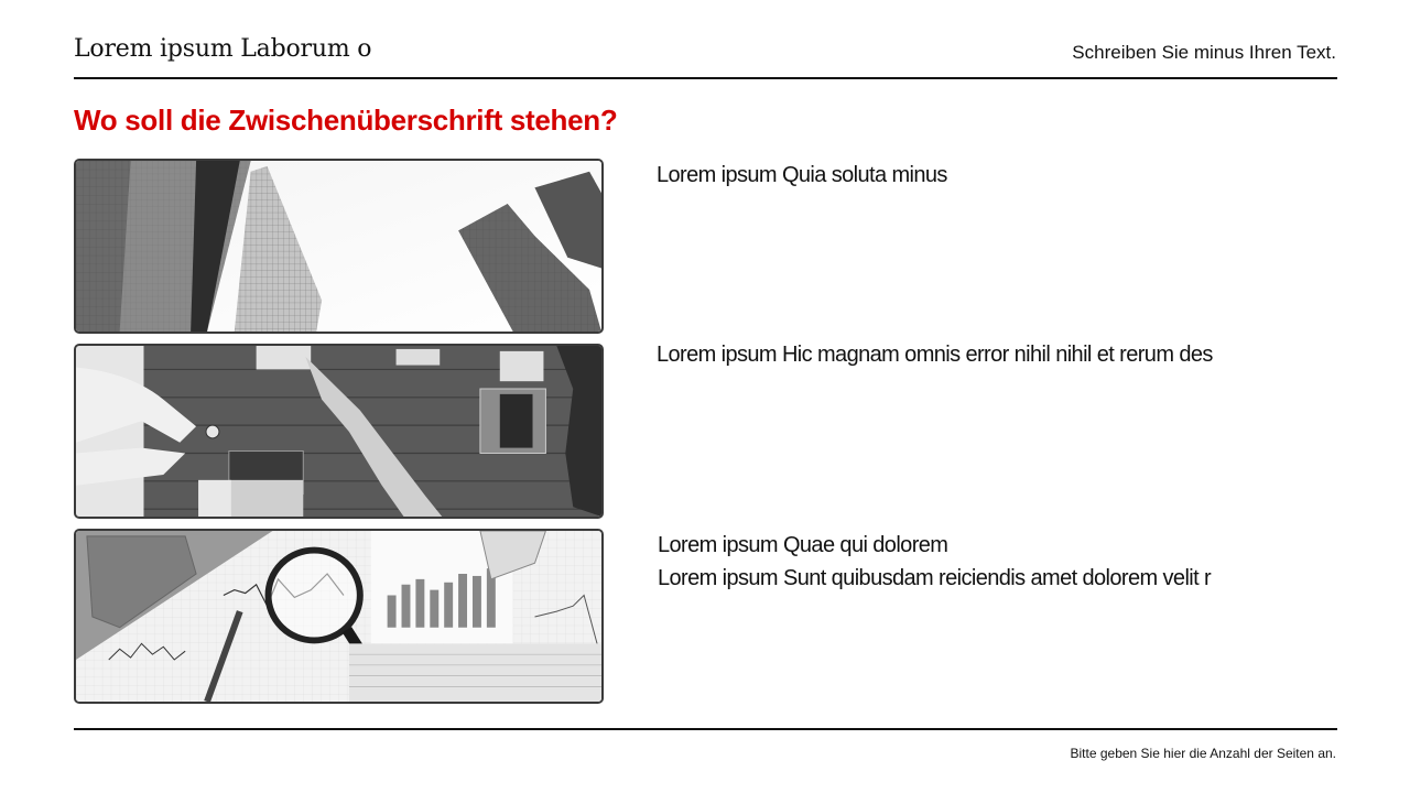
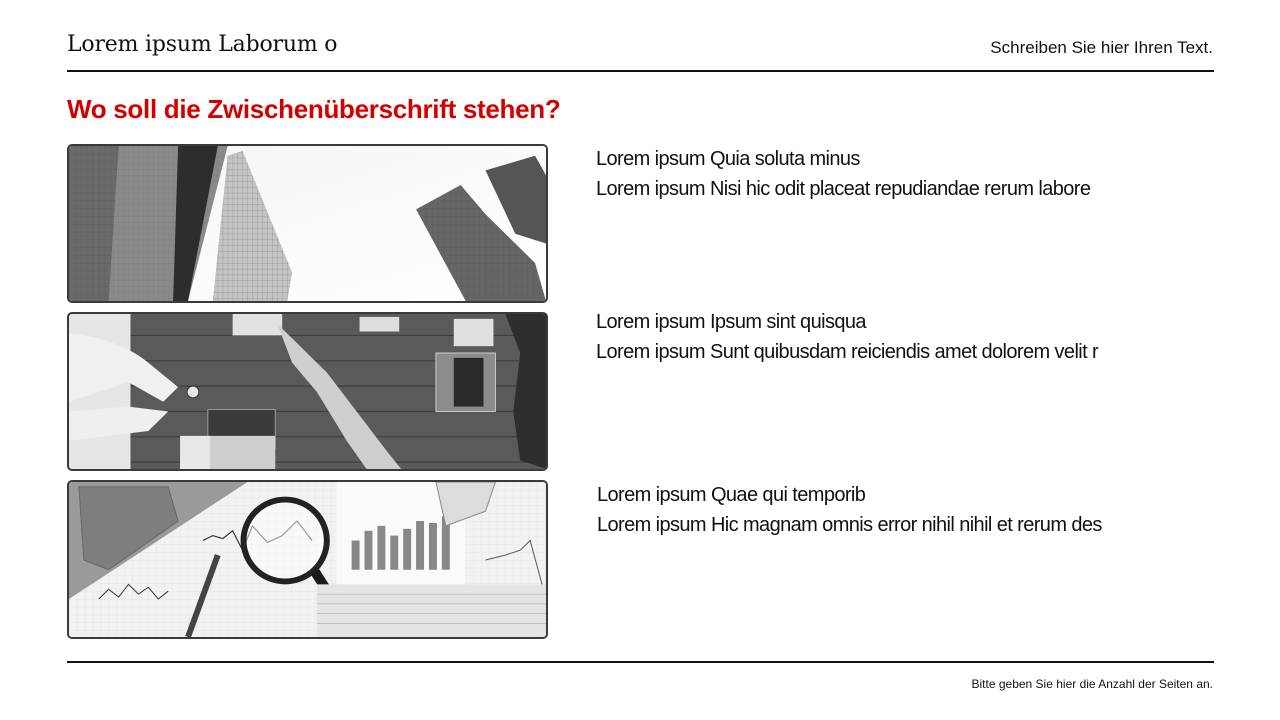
  Lorem ipsum Laborum o
- Schreiben Sie minus Ihren Text.
+ Schreiben Sie hier Ihren Text.
  Wo soll die Zwischenüberschrift stehen?
  Lorem ipsum Quia soluta minus
+ Lorem ipsum Nisi hic odit placeat repudiandae rerum labore
+ Lorem ipsum Ipsum sint quisqua
- Lorem ipsum Hic magnam omnis error nihil nihil et rerum des
+ Lorem ipsum Sunt quibusdam reiciendis amet dolorem velit r
- Lorem ipsum Quae qui dolorem
+ Lorem ipsum Quae qui temporib
- Lorem ipsum Sunt quibusdam reiciendis amet dolorem velit r
+ Lorem ipsum Hic magnam omnis error nihil nihil et rerum des
  Bitte geben Sie hier die Anzahl der Seiten an.
